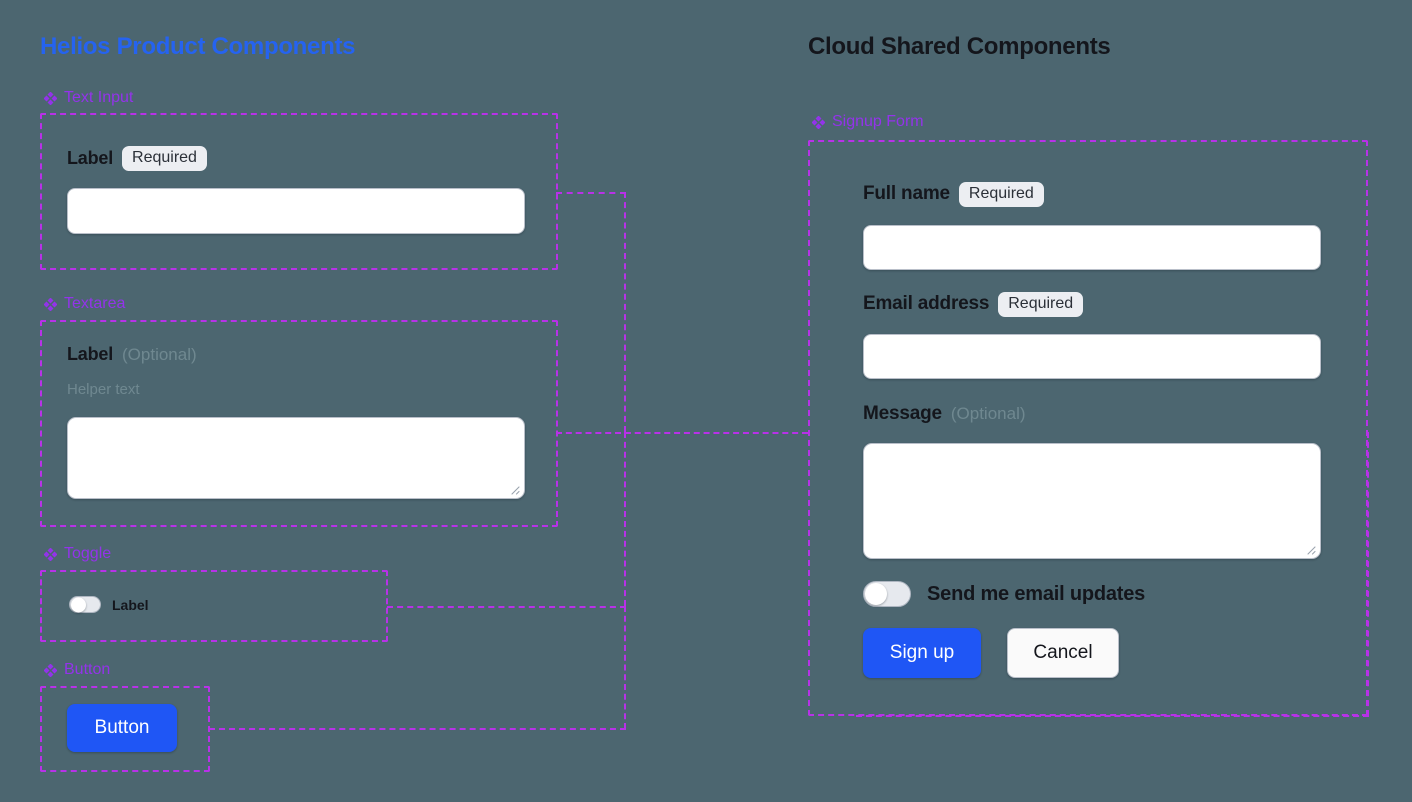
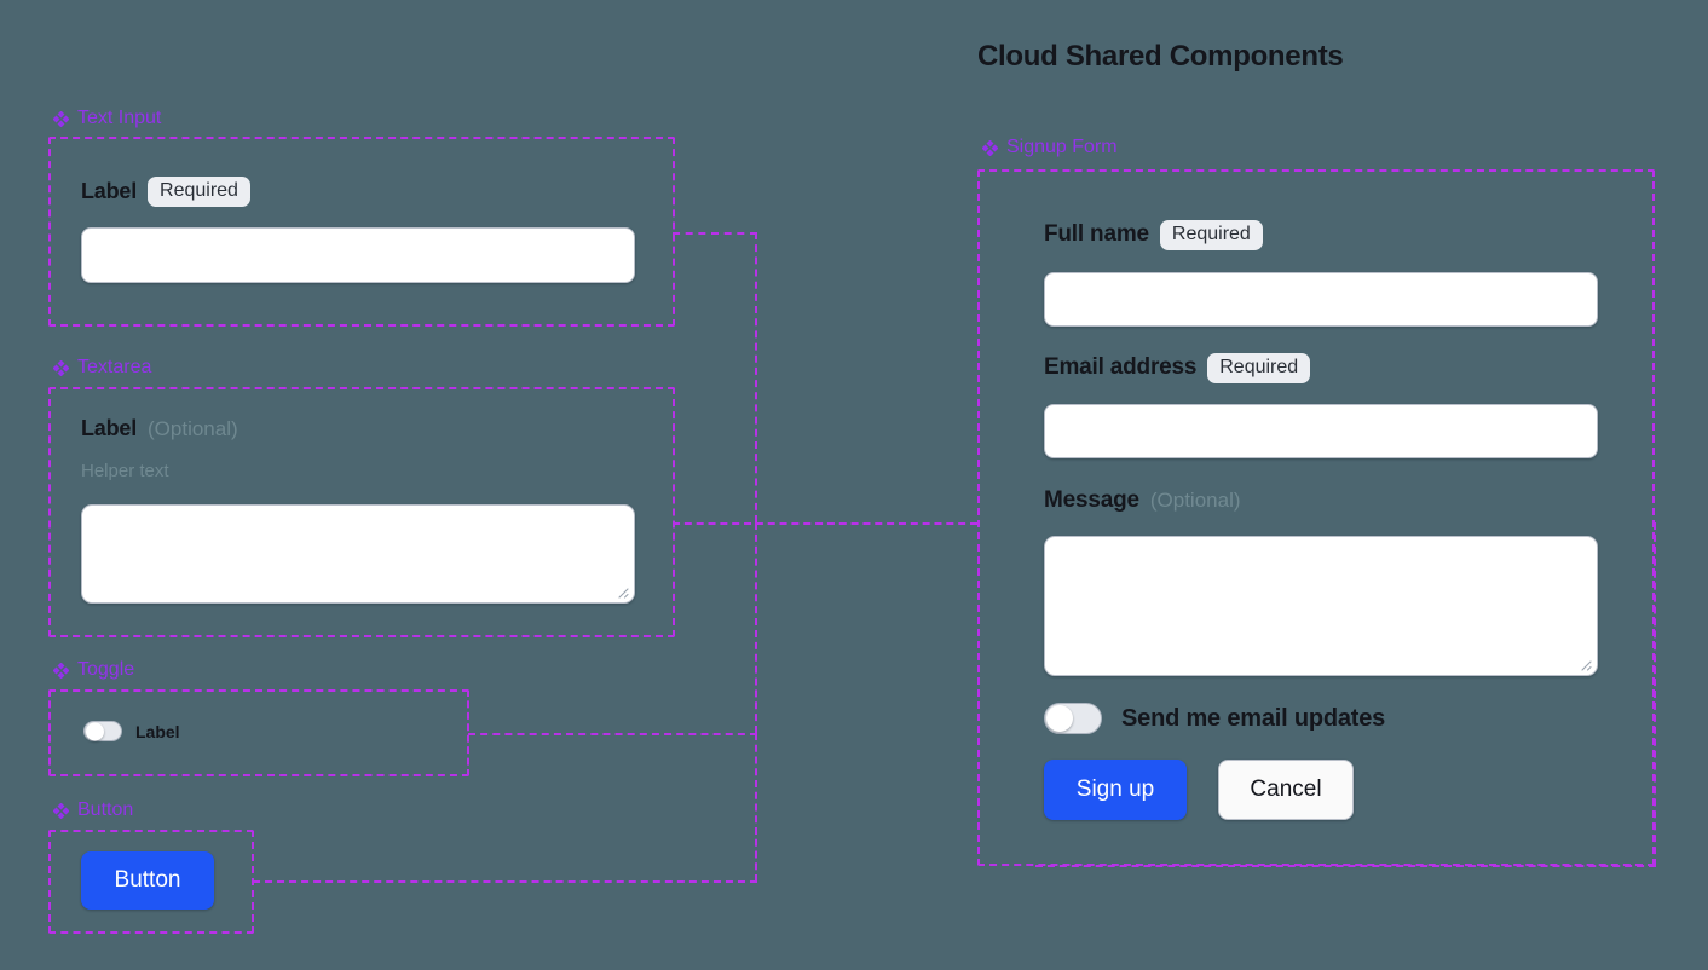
- Helios Product Components
  Text Input
  Label
  Required
  Textarea
  Label
  (Optional)
  Helper text
  Toggle
  Label
  Button
  Button
  Cloud Shared Components
  Signup Form
  Full name
  Required
  Email address
  Required
  Message
  (Optional)
  Send me email updates
  Sign up
  Cancel
